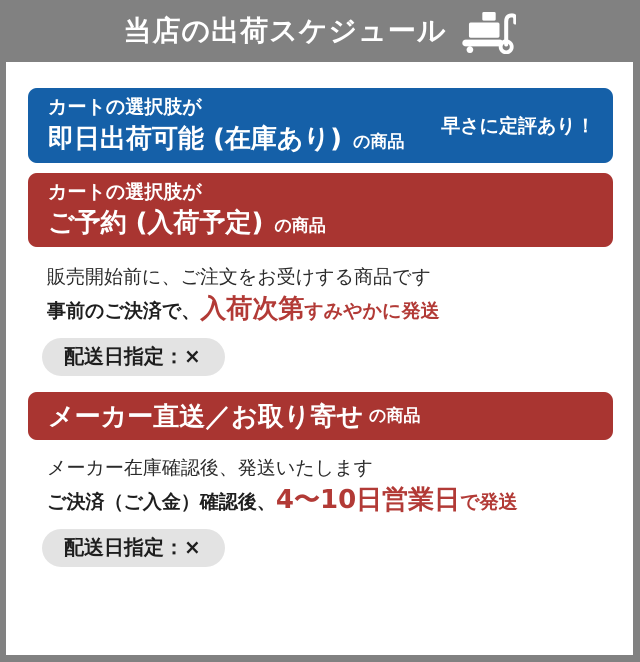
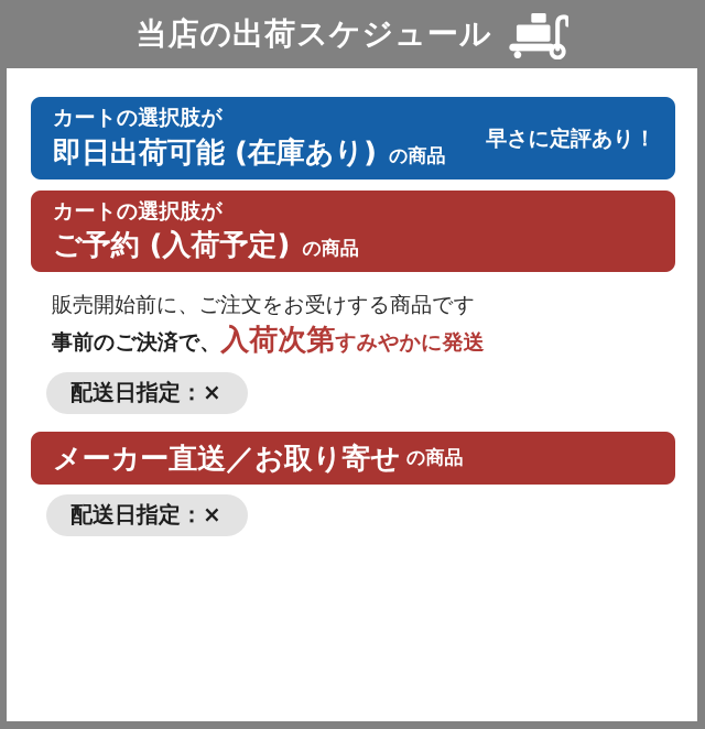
  当店の出荷スケジュール
  カートの選択肢が
  即日出荷可能 (在庫あり) の商品
  早さに定評あり！
  カートの選択肢が
  ご予約 (入荷予定) の商品
  販売開始前に、ご注文をお受けする商品です
  事前のご決済で、入荷次第すみやかに発送
  配送日指定：×
  メーカー直送／お取り寄せ
  の商品
- メーカー在庫確認後、発送いたします
- ご決済（ご入金）確認後、4〜10日営業日で発送
  配送日指定：×
